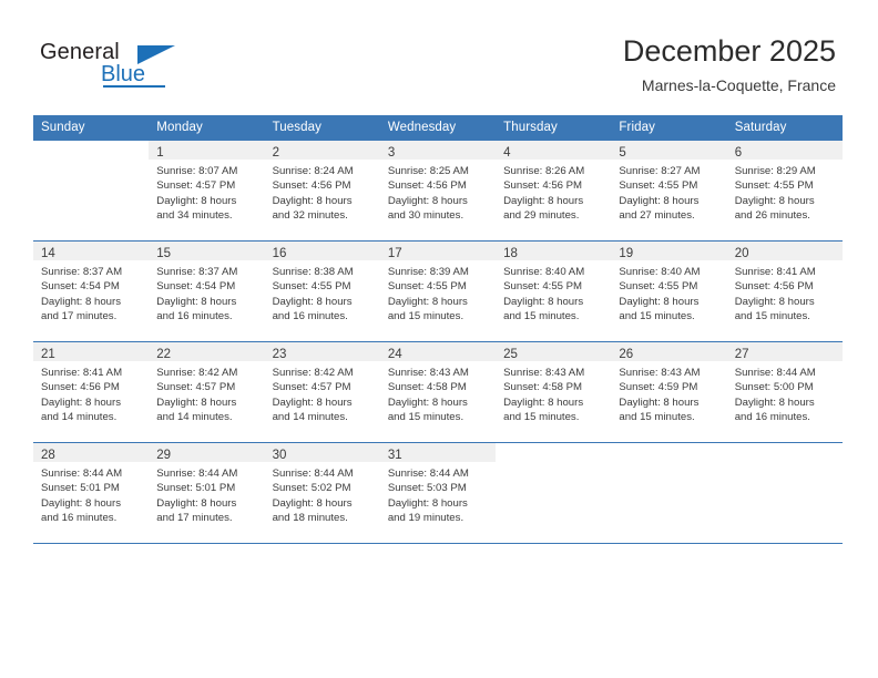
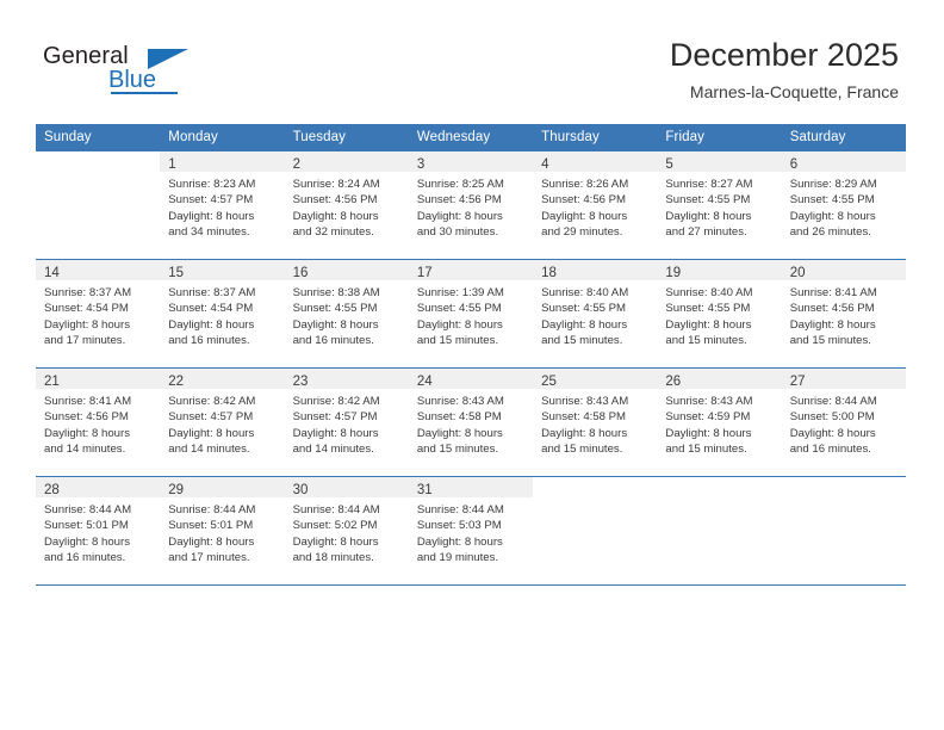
  General
  Blue
  December 2025
  Marnes-la-Coquette, France
  Sunday	Monday	Tuesday	Wednesday	Thursday	Friday	Saturday
- 	1Sunrise: 8:07 AMSunset: 4:57 PMDaylight: 8 hoursand 34 minutes.	2Sunrise: 8:24 AMSunset: 4:56 PMDaylight: 8 hoursand 32 minutes.	3Sunrise: 8:25 AMSunset: 4:56 PMDaylight: 8 hoursand 30 minutes.	4Sunrise: 8:26 AMSunset: 4:56 PMDaylight: 8 hoursand 29 minutes.	5Sunrise: 8:27 AMSunset: 4:55 PMDaylight: 8 hoursand 27 minutes.	6Sunrise: 8:29 AMSunset: 4:55 PMDaylight: 8 hoursand 26 minutes.
+ 	1Sunrise: 8:23 AMSunset: 4:57 PMDaylight: 8 hoursand 34 minutes.	2Sunrise: 8:24 AMSunset: 4:56 PMDaylight: 8 hoursand 32 minutes.	3Sunrise: 8:25 AMSunset: 4:56 PMDaylight: 8 hoursand 30 minutes.	4Sunrise: 8:26 AMSunset: 4:56 PMDaylight: 8 hoursand 29 minutes.	5Sunrise: 8:27 AMSunset: 4:55 PMDaylight: 8 hoursand 27 minutes.	6Sunrise: 8:29 AMSunset: 4:55 PMDaylight: 8 hoursand 26 minutes.
- 14Sunrise: 8:37 AMSunset: 4:54 PMDaylight: 8 hoursand 17 minutes.	15Sunrise: 8:37 AMSunset: 4:54 PMDaylight: 8 hoursand 16 minutes.	16Sunrise: 8:38 AMSunset: 4:55 PMDaylight: 8 hoursand 16 minutes.	17Sunrise: 8:39 AMSunset: 4:55 PMDaylight: 8 hoursand 15 minutes.	18Sunrise: 8:40 AMSunset: 4:55 PMDaylight: 8 hoursand 15 minutes.	19Sunrise: 8:40 AMSunset: 4:55 PMDaylight: 8 hoursand 15 minutes.	20Sunrise: 8:41 AMSunset: 4:56 PMDaylight: 8 hoursand 15 minutes.
+ 14Sunrise: 8:37 AMSunset: 4:54 PMDaylight: 8 hoursand 17 minutes.	15Sunrise: 8:37 AMSunset: 4:54 PMDaylight: 8 hoursand 16 minutes.	16Sunrise: 8:38 AMSunset: 4:55 PMDaylight: 8 hoursand 16 minutes.	17Sunrise: 1:39 AMSunset: 4:55 PMDaylight: 8 hoursand 15 minutes.	18Sunrise: 8:40 AMSunset: 4:55 PMDaylight: 8 hoursand 15 minutes.	19Sunrise: 8:40 AMSunset: 4:55 PMDaylight: 8 hoursand 15 minutes.	20Sunrise: 8:41 AMSunset: 4:56 PMDaylight: 8 hoursand 15 minutes.
  21Sunrise: 8:41 AMSunset: 4:56 PMDaylight: 8 hoursand 14 minutes.	22Sunrise: 8:42 AMSunset: 4:57 PMDaylight: 8 hoursand 14 minutes.	23Sunrise: 8:42 AMSunset: 4:57 PMDaylight: 8 hoursand 14 minutes.	24Sunrise: 8:43 AMSunset: 4:58 PMDaylight: 8 hoursand 15 minutes.	25Sunrise: 8:43 AMSunset: 4:58 PMDaylight: 8 hoursand 15 minutes.	26Sunrise: 8:43 AMSunset: 4:59 PMDaylight: 8 hoursand 15 minutes.	27Sunrise: 8:44 AMSunset: 5:00 PMDaylight: 8 hoursand 16 minutes.
  28Sunrise: 8:44 AMSunset: 5:01 PMDaylight: 8 hoursand 16 minutes.	29Sunrise: 8:44 AMSunset: 5:01 PMDaylight: 8 hoursand 17 minutes.	30Sunrise: 8:44 AMSunset: 5:02 PMDaylight: 8 hoursand 18 minutes.	31Sunrise: 8:44 AMSunset: 5:03 PMDaylight: 8 hoursand 19 minutes.
